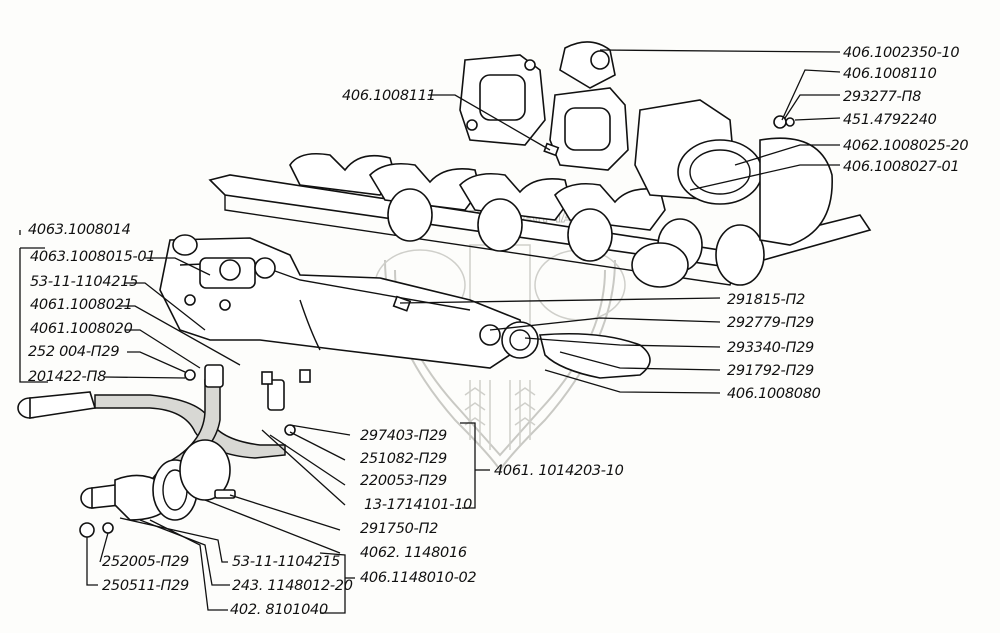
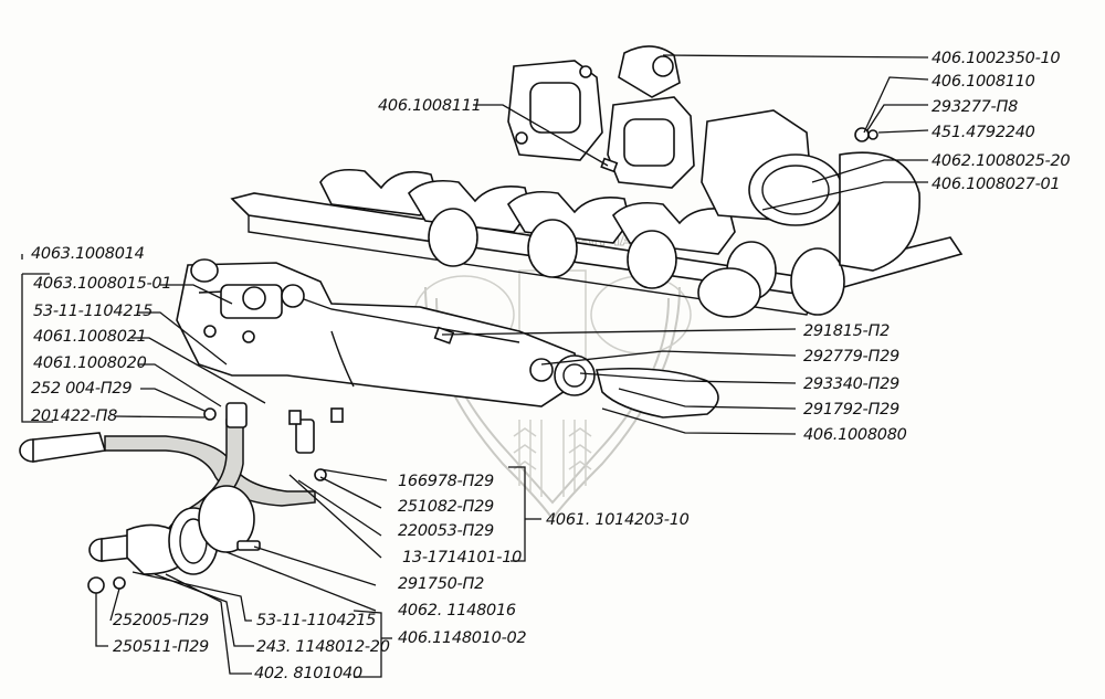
  406.1002350-10
  406.1008110
  293277-П8
  451.4792240
  4062.1008025-20
  406.1008027-01
  406.1008111
  4063.1008014
  4063.1008015-01
  53-11-1104215
  4061.1008021
  4061.1008020
  252 004-П29
  201422-П8
  291815-П2
  292779-П29
  293340-П29
  291792-П29
  406.1008080
- 297403-П29
+ 166978-П29
  251082-П29
  220053-П29
  13-1714101-10
  4061. 1014203-10
  291750-П2
  4062. 1148016
  252005-П29
  250511-П29
  53-11-1104215
  243. 1148012-20
  402. 8101040
  406.1148010-02
